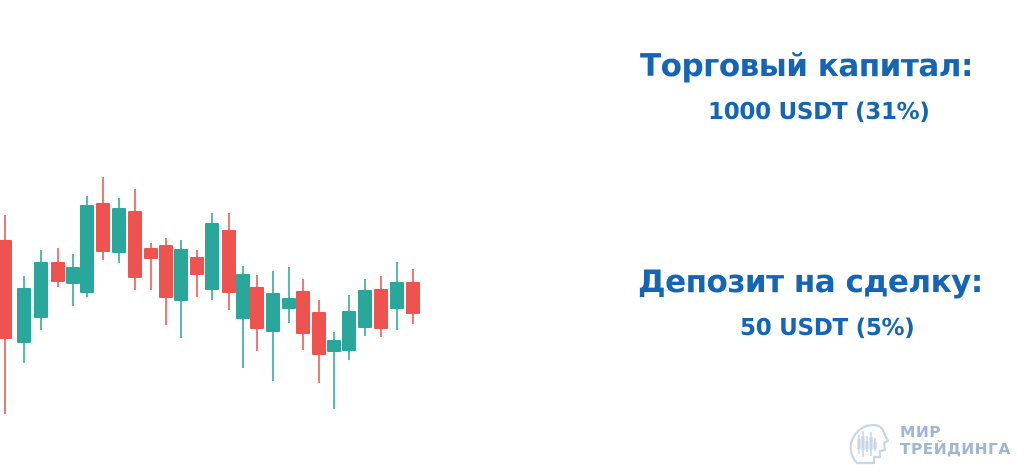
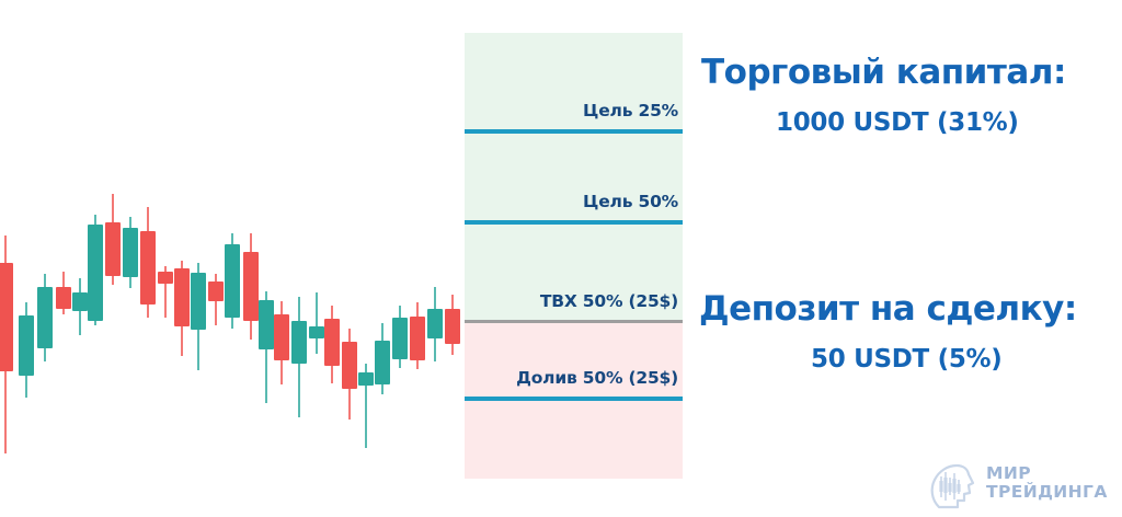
+ Цель 25%
+ Цель 50%
+ ТВХ 50% (25$)
+ Долив 50% (25$)
  Торговый капитал:
  1000 USDT (31%)
  Депозит на сделку:
  50 USDT (5%)
  МИР
  ТРЕЙДИНГА
